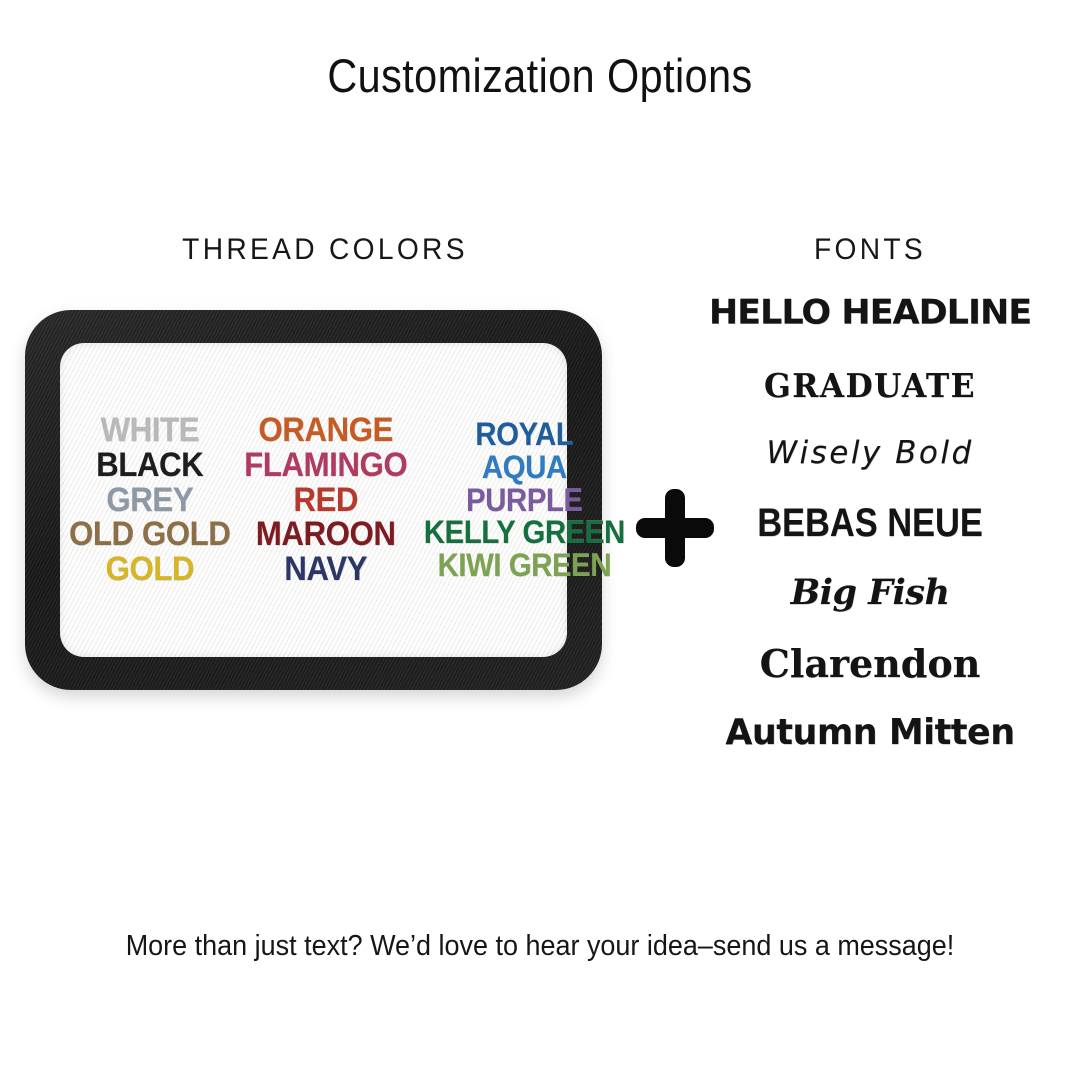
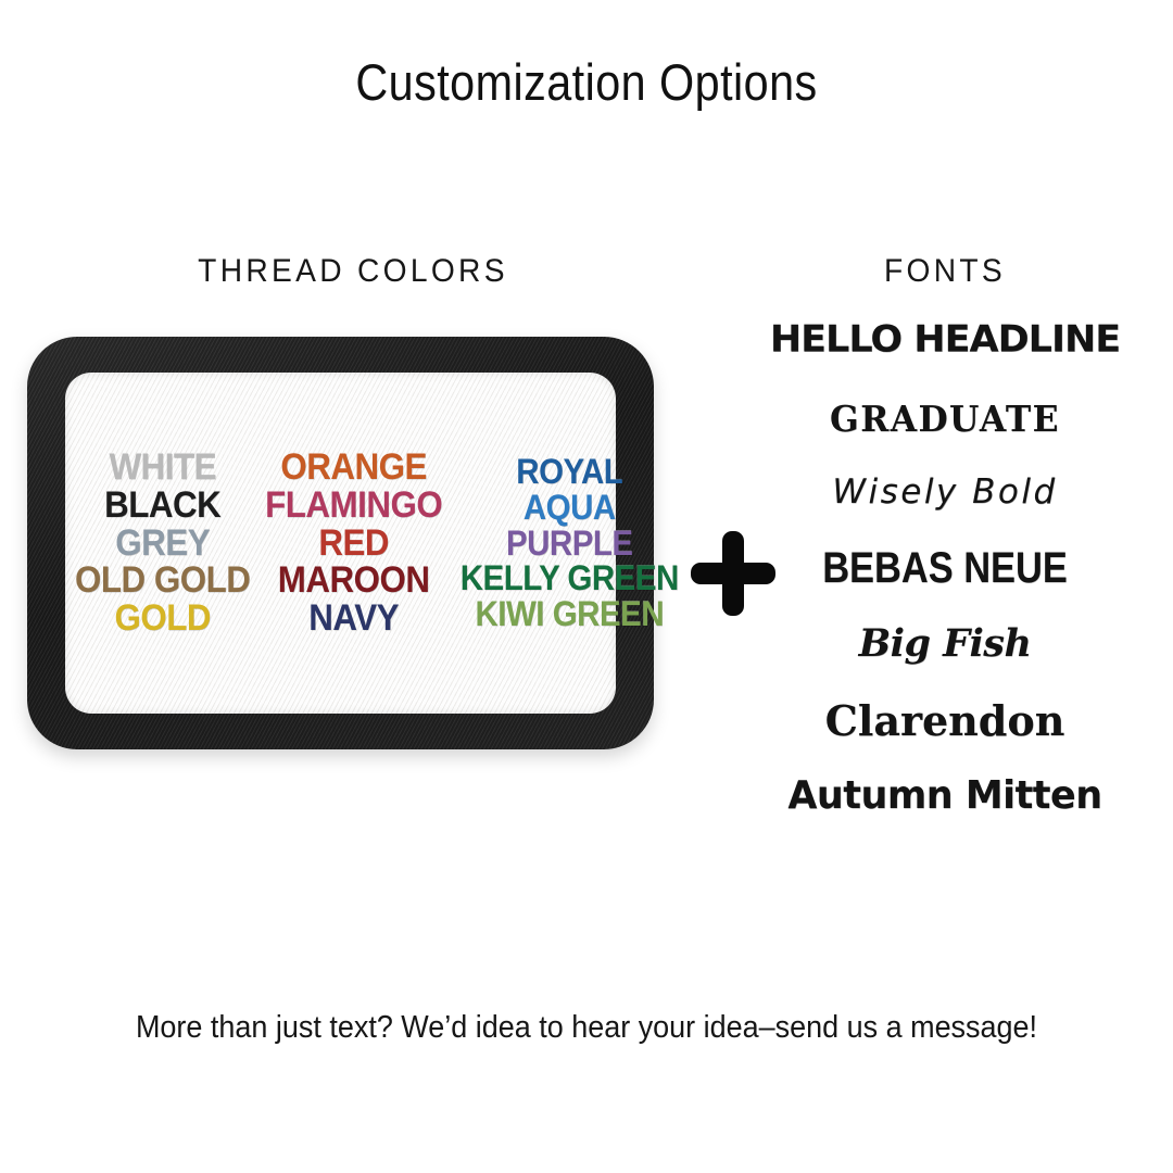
  Customization Options
  THREAD COLORS
  FONTS
  WHITE
  BLACK
  GREY
  OLD GOLD
  GOLD
  ORANGE
  FLAMINGO
  RED
  MAROON
  NAVY
  ROYAL
  AQUA
  PURPLE
  KELLY GREEN
  KIWI GREEN
  HELLO HEADLINE
  GRADUATE
  Wisely Bold
  BEBAS NEUE
  Big Fish
  Clarendon
  Autumn Mitten
- More than just text? We’d love to hear your idea–send us a message!
+ More than just text? We’d idea to hear your idea–send us a message!
